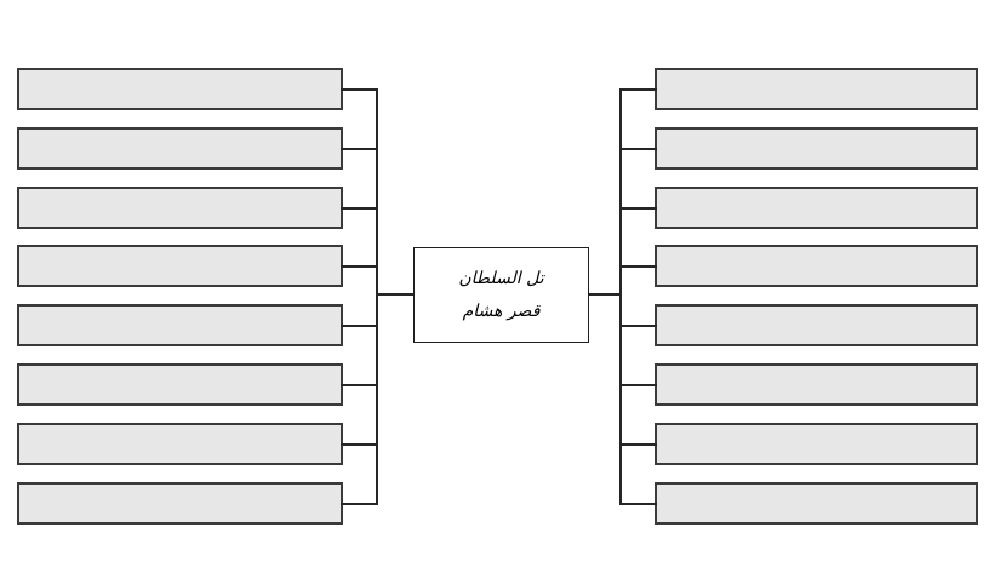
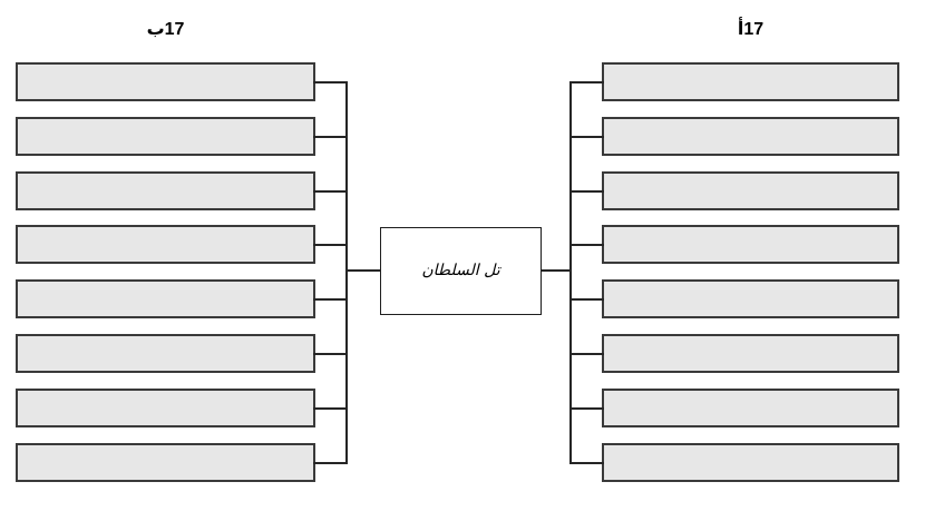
+ 17ب
+ 17أ
  تل السلطان
- قصر هشام
